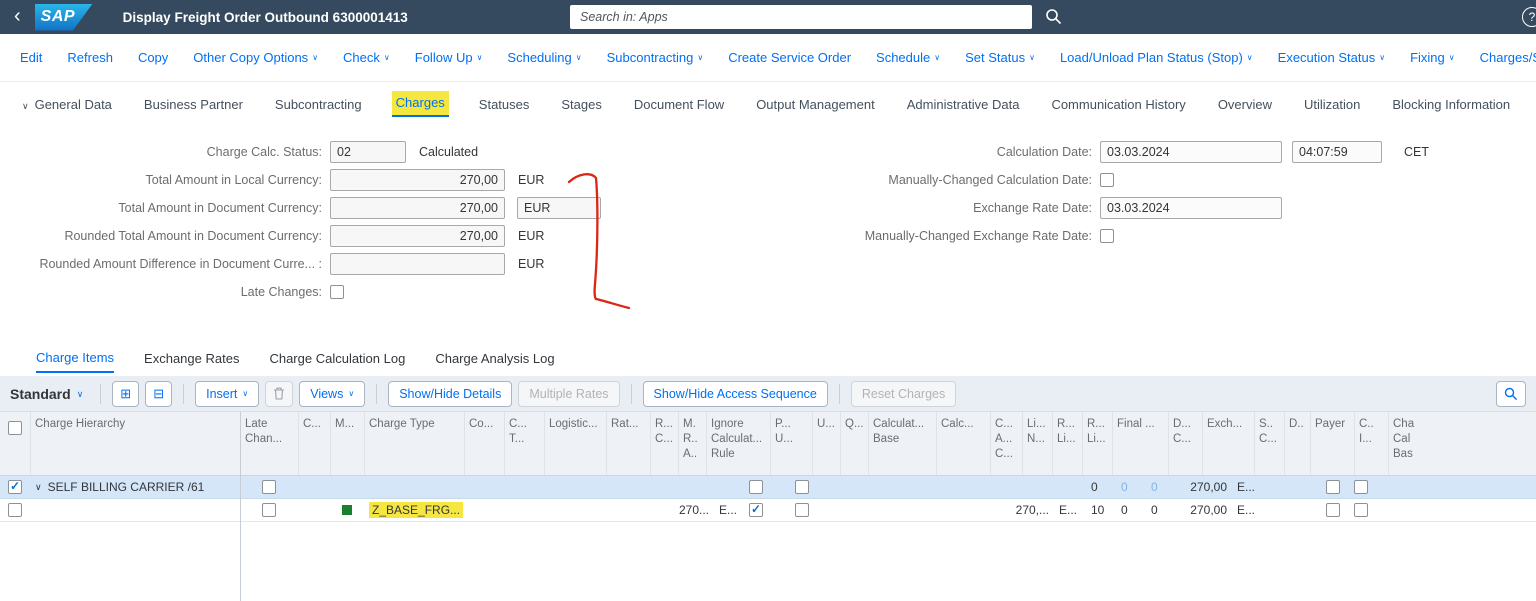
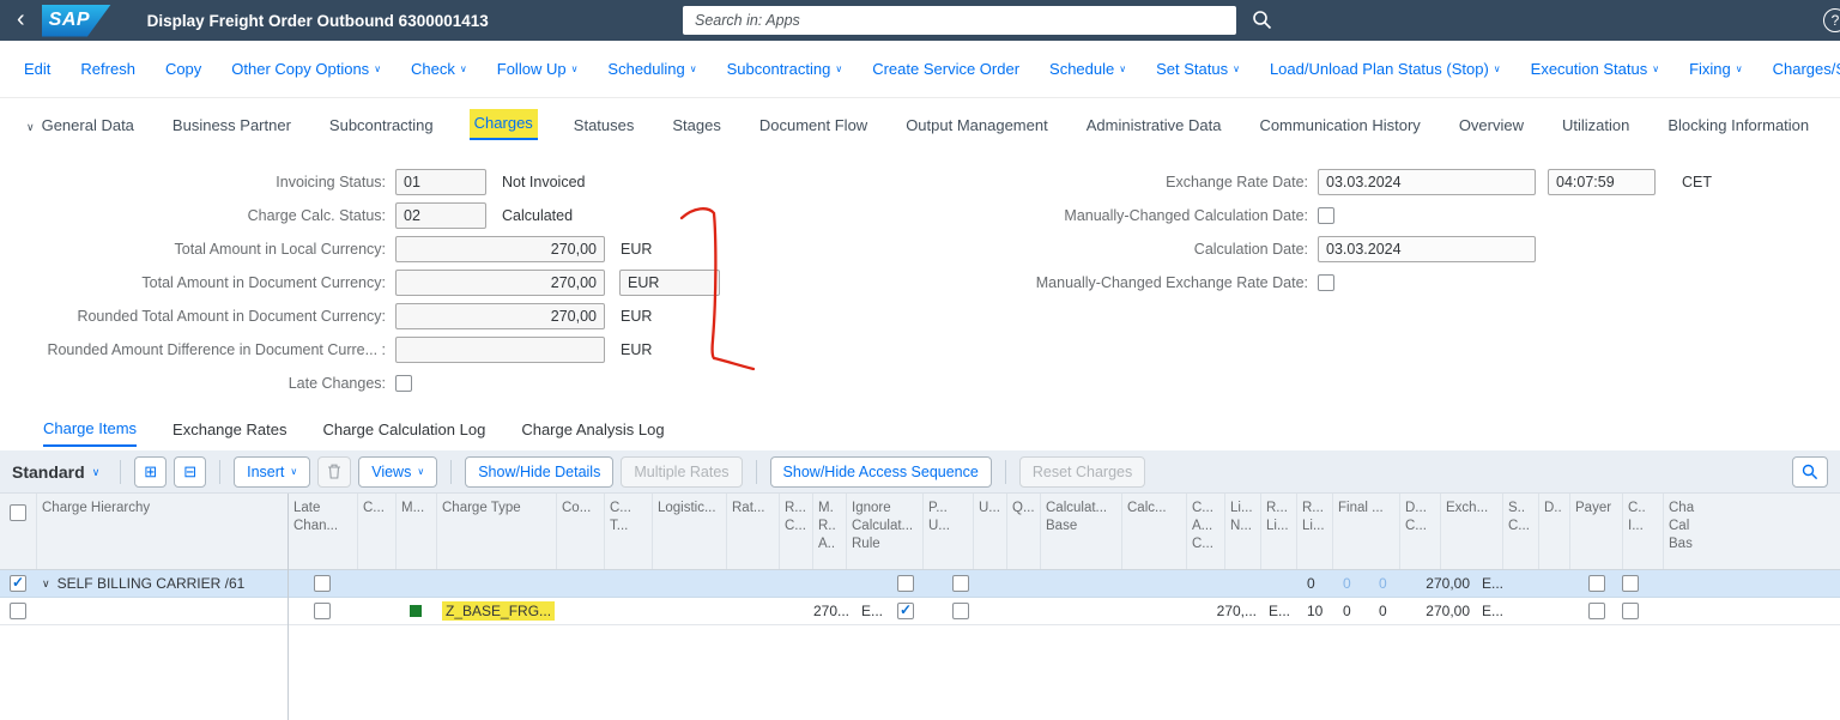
  ‹
  SAP
  Display Freight Order Outbound 6300001413
  Search in: Apps
  ?
  Edit
  Refresh
  Copy
  Other Copy Options ∨
  Check ∨
  Follow Up ∨
  Scheduling ∨
  Subcontracting ∨
  Create Service Order
  Schedule ∨
  Set Status ∨
  Load/Unload Plan Status (Stop) ∨
  Execution Status ∨
  Fixing ∨
  ∨ General Data
  Business Partner
  Subcontracting
  Charges
  Statuses
  Stages
  Document Flow
  Output Management
  Administrative Data
  Communication History
  Overview
  Utilization
  Blocking Information
+ Invoicing Status:
+ 01
+ Not Invoiced
  Charge Calc. Status:
  02
  Calculated
  Total Amount in Local Currency:
  270,00
  EUR
  Total Amount in Document Currency:
  270,00
  EUR
  Rounded Total Amount in Document Currency:
  270,00
  EUR
  Rounded Amount Difference in Document Curre... :
  EUR
  Late Changes:
- Calculation Date:
+ Exchange Rate Date:
  03.03.2024
  04:07:59
  CET
  Manually-Changed Calculation Date:
- Exchange Rate Date:
+ Calculation Date:
  03.03.2024
  Manually-Changed Exchange Rate Date:
  Charge Items
  Exchange Rates
  Charge Calculation Log
  Charge Analysis Log
  Standard
  ∨
  ⊞
  ⊟
  Insert
  ∨
  Views
  ∨
  Show/Hide Details
  Multiple Rates
  Show/Hide Access Sequence
  Reset Charges
  Charge Hierarchy
  Late
  Chan...
  C...
  M...
  Charge Type
  Co...
  C...
  T...
  Logistic...
  Rat...
  R...
  C...
  M.
  R..
  A..
  Ignore
  Calculat...
  Rule
  P...
  U...
  U...
  Q...
  Calculat...
  Base
  Calc...
  C...
  A...
  C...
  Li...
  N...
  R...
  Li...
  R...
  Li...
  Final ...
  D...
  C...
  Exch...
  S..
  C...
  D..
  Payer
  C..
  I...
  Cha
  Cal
  Bas
  ∨
  SELF BILLING CARRIER /61
  0
  0
  0
  270,00
  E...
  Z_BASE_FRG...
  270...
  E...
  270,...
  E...
  10
  0
  0
  270,00
  E...
